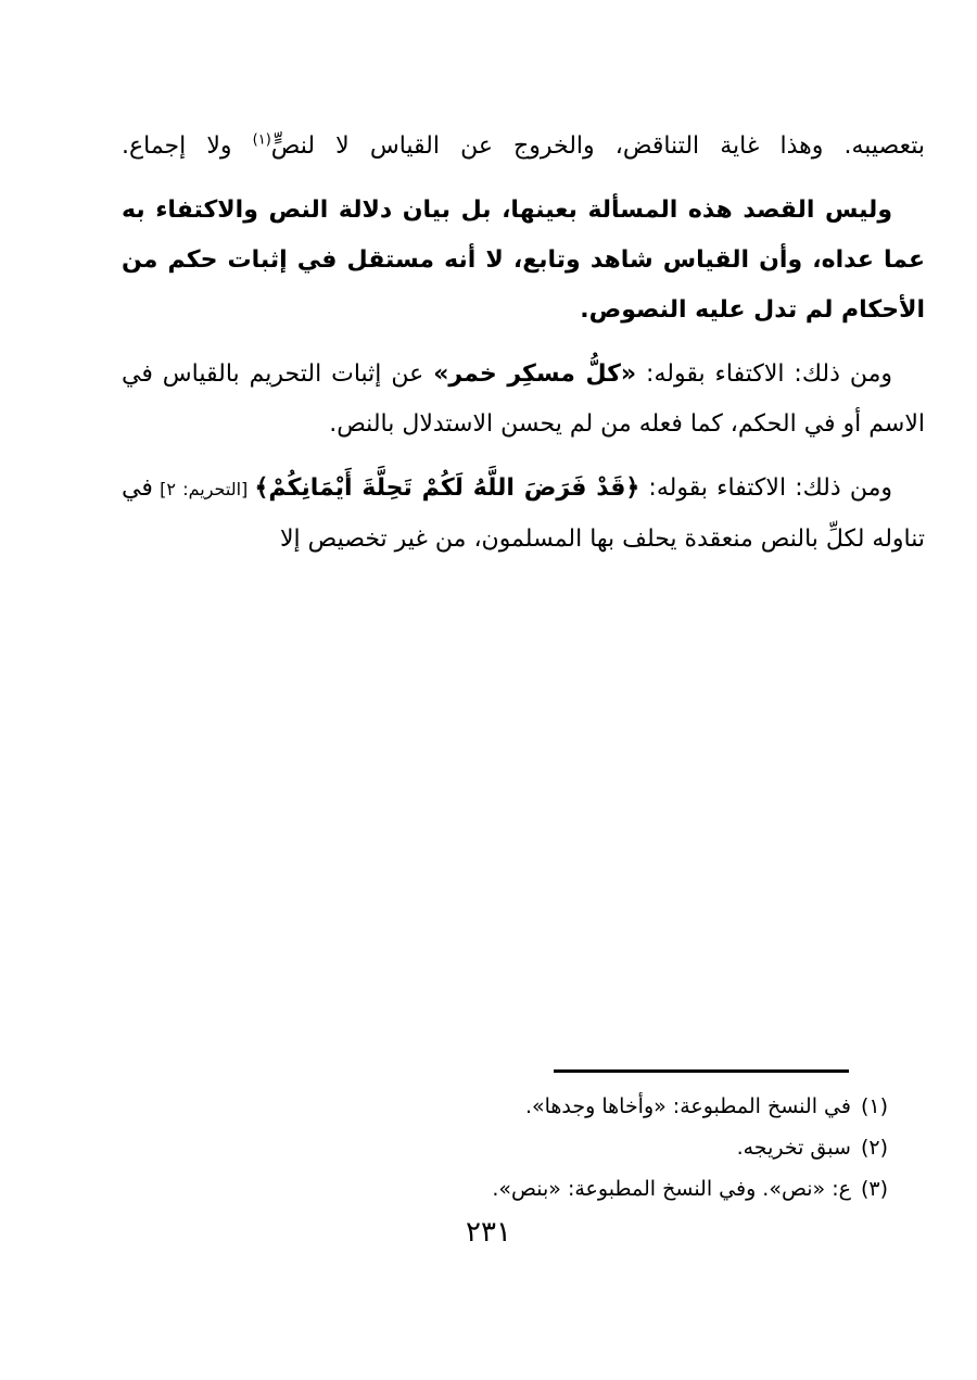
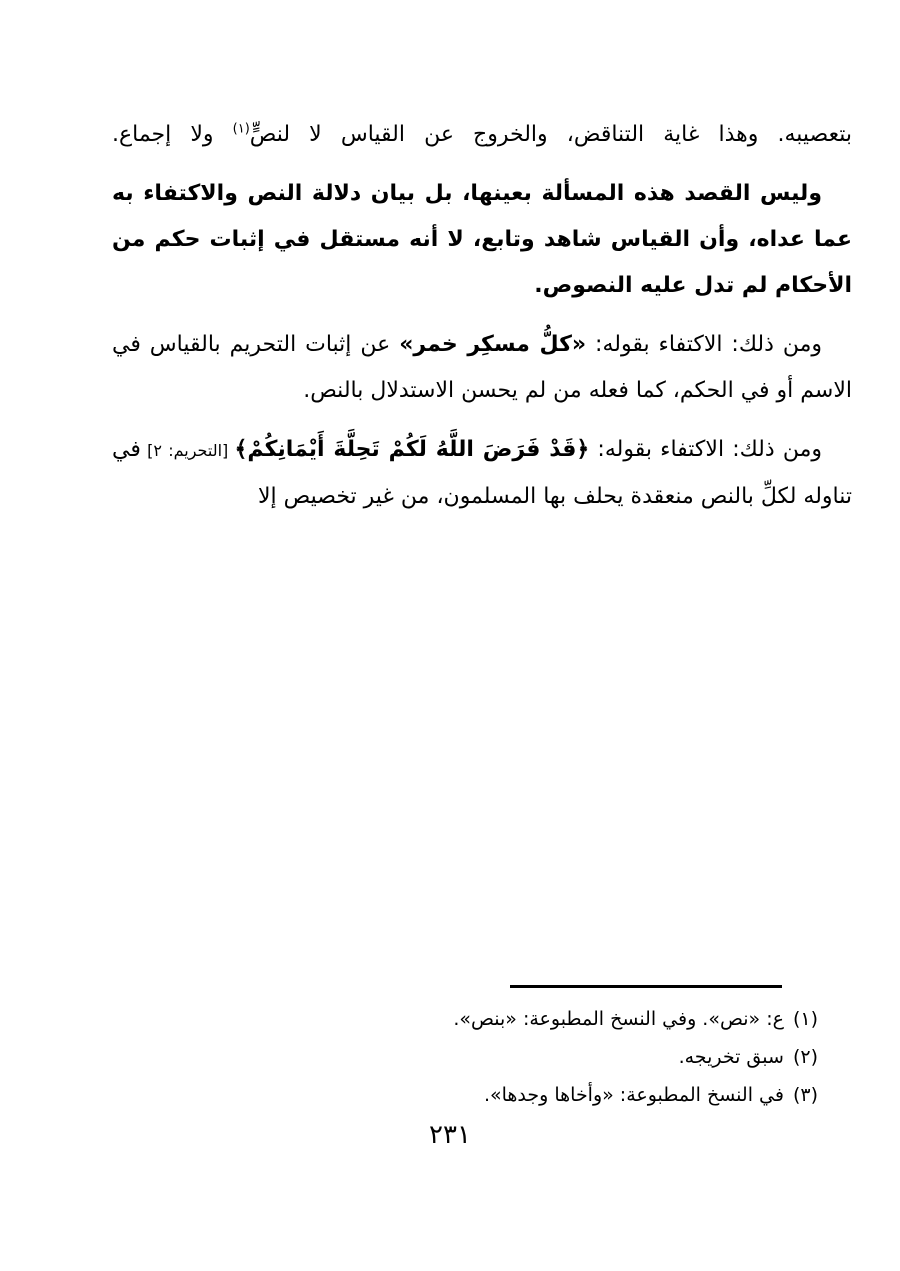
  بتعصيبه. وهذا غاية التناقض، والخروج عن القياس لا لنصٍّ(١) ولا إجماع.
  وليس القصد هذه المسألة بعينها، بل بيان دلالة النص والاكتفاء به عما عداه، وأن القياس شاهد وتابع، لا أنه مستقل في إثبات حكم من الأحكام لم تدل عليه النصوص.
  ومن ذلك: الاكتفاء بقوله: «كلُّ مسكِر خمر» عن إثبات التحريم بالقياس في الاسم أو في الحكم، كما فعله من لم يحسن الاستدلال بالنص.
  ومن ذلك: الاكتفاء بقوله: ﴿قَدْ فَرَضَ اللَّهُ لَكُمْ تَحِلَّةَ أَيْمَانِكُمْ﴾ [التحريم: ٢] في تناوله لكلِّ بالنص منعقدة يحلف بها المسلمون، من غير تخصيص إلا
  (١)
- في النسخ المطبوعة: «وأخاها وجدها».
+ ع: «نص». وفي النسخ المطبوعة: «بنص».
  (٢)
  سبق تخريجه.
  (٣)
- ع: «نص». وفي النسخ المطبوعة: «بنص».
+ في النسخ المطبوعة: «وأخاها وجدها».
  ٢٣١
